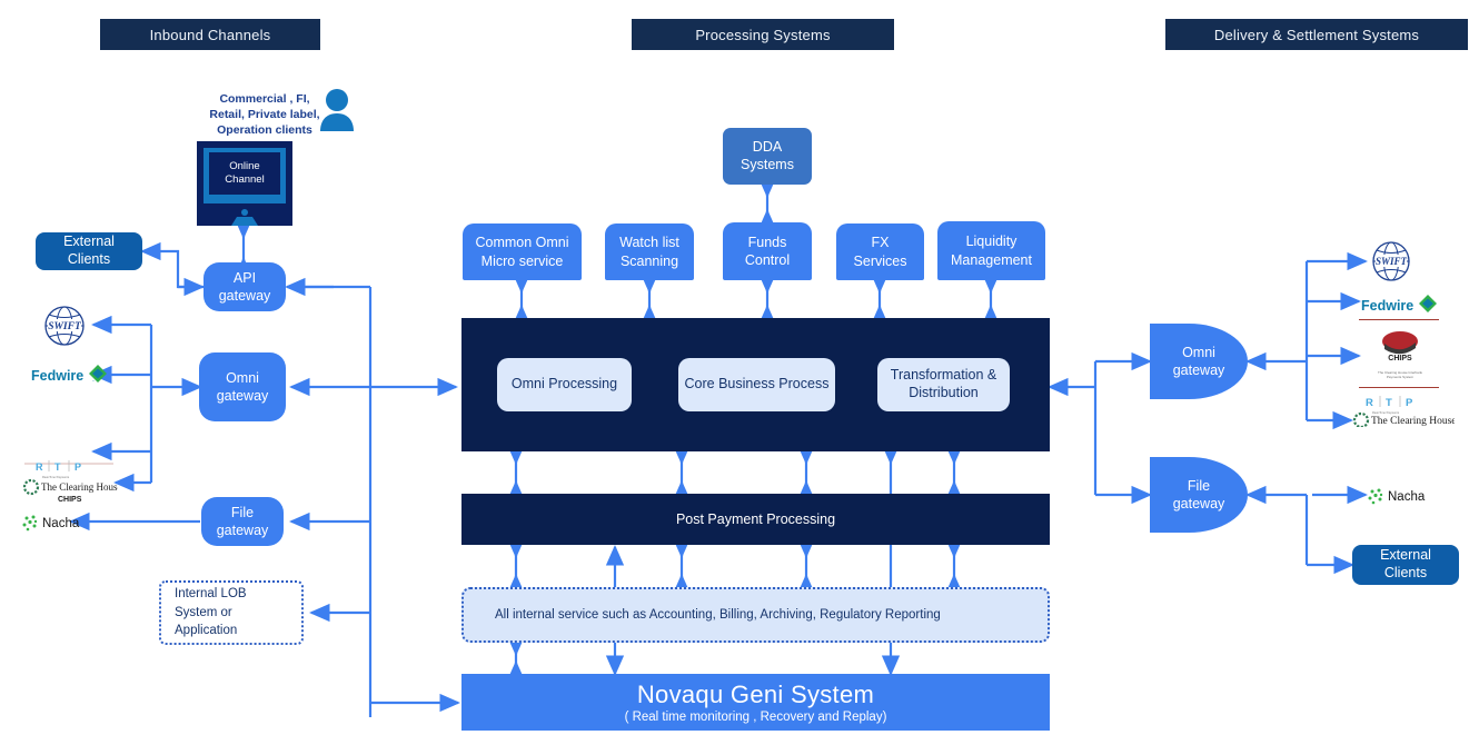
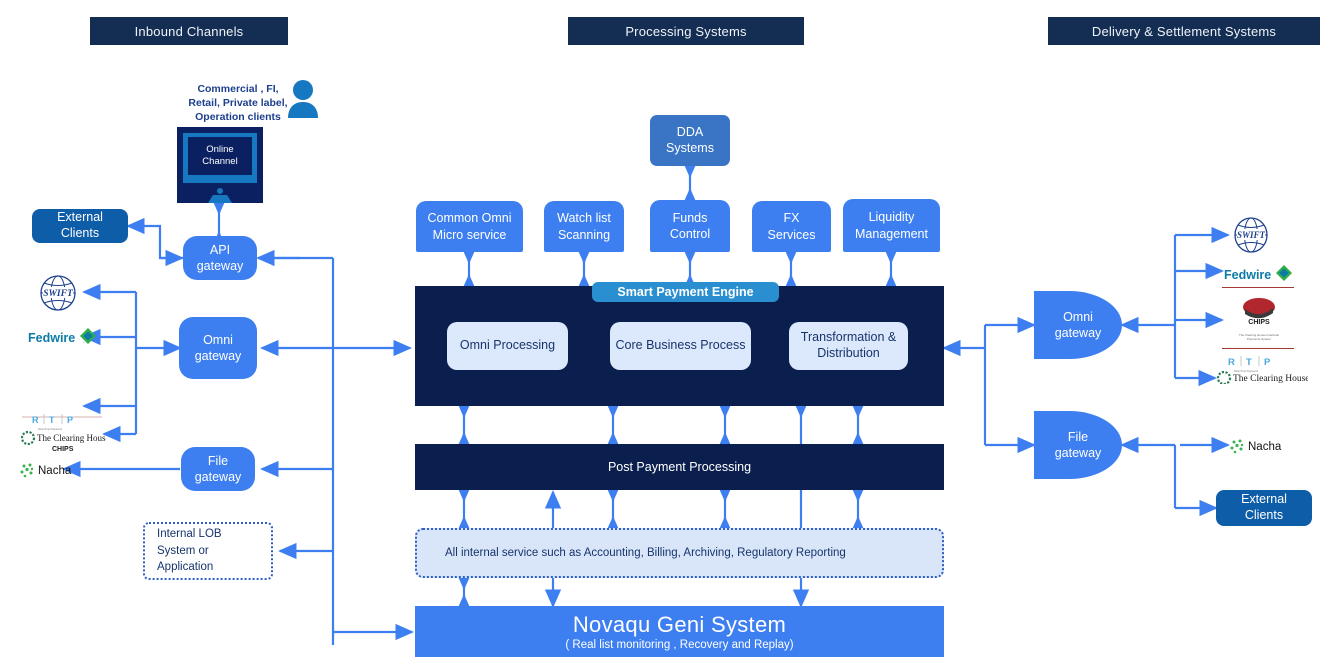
  Inbound Channels
  Processing Systems
  Delivery & Settlement Systems
  Commercial , FI,
  Retail, Private label,
  Operation clients
  Online
  Channel
  External
  Clients
  API
  gateway
  Omni
  gateway
  File
  gateway
  SWIFT
  Fedwire
  R
  T
  P
  The Clearing Hous
  Nacha
  Internal LOB
  System or
  Application
  DDA
  Systems
  Common Omni
  Micro service
  Watch list
  Scanning
  Funds
  Control
  FX
  Services
  Liquidity
  Management
+ Smart Payment Engine
  Omni Processing
  Core Business Process
  Transformation &
  Distribution
  Post Payment Processing
  All internal service such as Accounting, Billing, Archiving, Regulatory Reporting
  Novaqu Geni System
- ( Real time monitoring , Recovery and Replay)
+ ( Real list monitoring , Recovery and Replay)
  Omni
  gateway
  File
  gateway
  SWIFT
  Fedwire
  R
  T
  P
  The Clearing House
  Nacha
  External
  Clients
